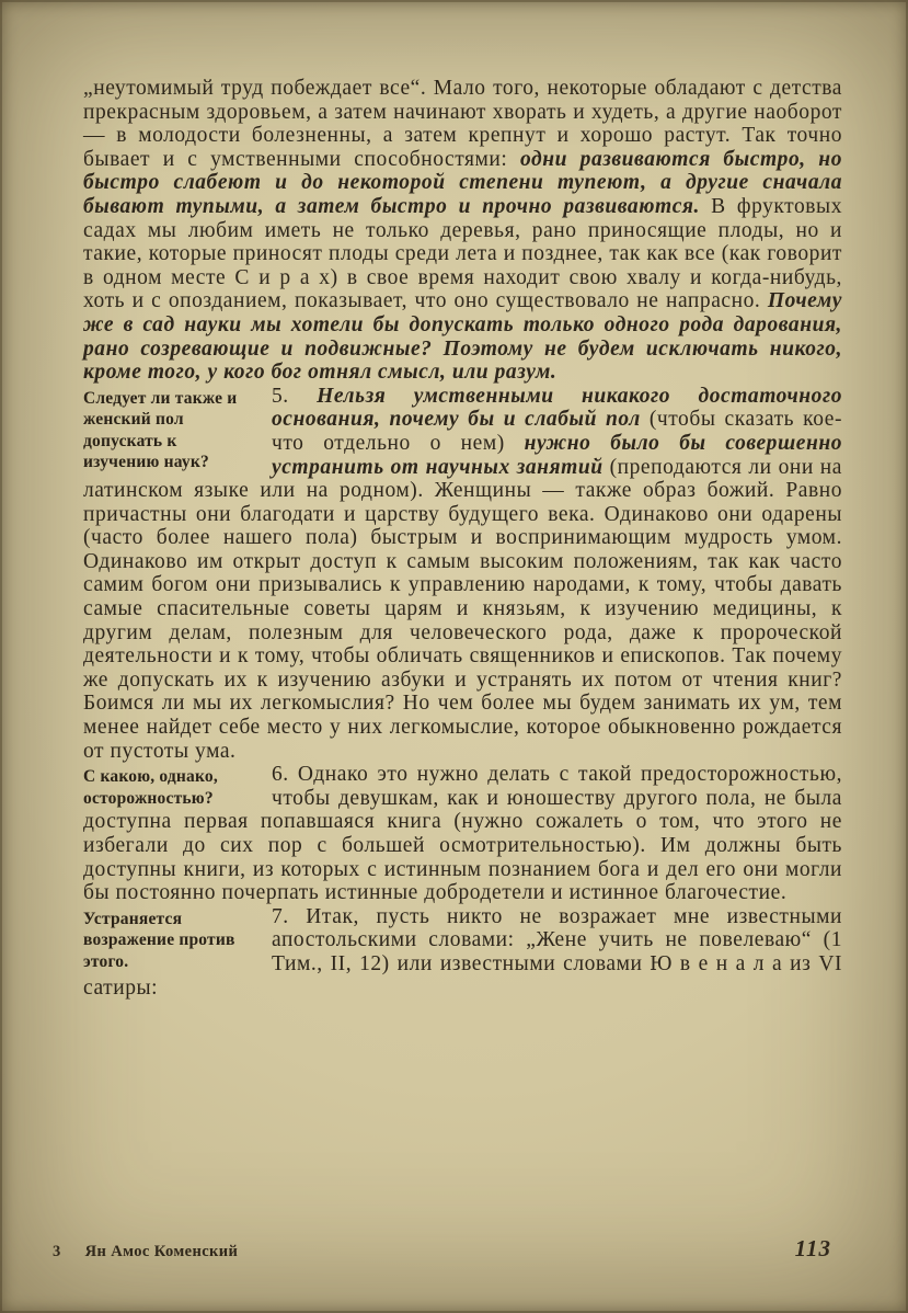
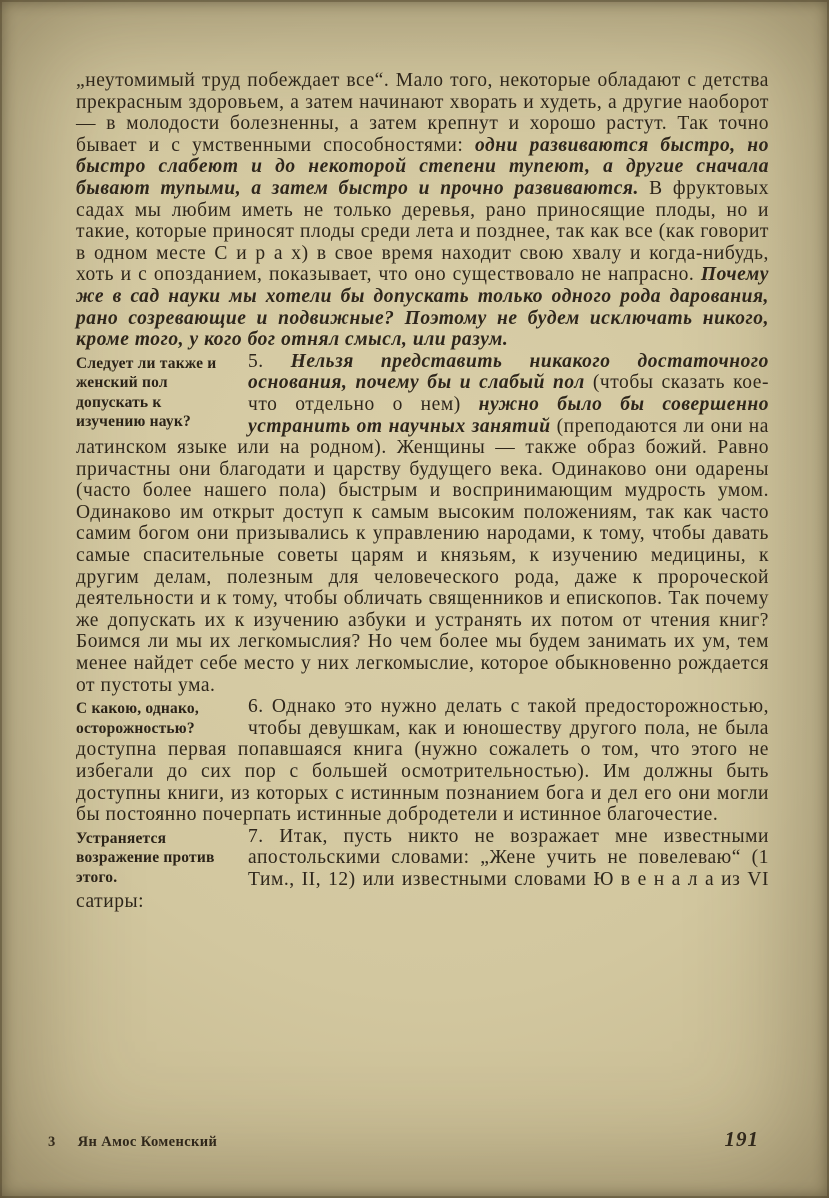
  „неутомимый труд побеждает все“. Мало того, некоторые обладают с детства прекрасным здоровьем, а затем начинают хворать и худеть, а другие наоборот — в молодости болезненны, а затем крепнут и хорошо растут. Так точно бывает и с умственными способностями: одни развиваются быстро, но быстро слабеют и до некоторой степени тупеют, а другие сначала бывают тупыми, а затем быстро и прочно развиваются. В фруктовых садах мы любим иметь не только деревья, рано приносящие плоды, но и такие, которые приносят плоды среди лета и позднее, так как все (как говорит в одном месте С и р а х) в свое время находит свою хвалу и когда-нибудь, хоть и с опозданием, показывает, что оно существовало не напрасно. Почему же в сад науки мы хотели бы допускать только одного рода дарования, рано созревающие и подвижные? Поэтому не будем исключать никого, кроме того, у кого бог отнял смысл, или разум.
  Следует ли также и женский пол допускать к изучению наук?
- 5. Нельзя умственными никакого достаточного основания, почему бы и слабый пол (чтобы сказать кое-что отдельно о нем) нужно было бы совершенно устранить от научных занятий (преподаются ли они на латинском языке или на родном). Женщины — также образ божий. Равно причастны они благодати и царству будущего века. Одинаково они одарены (часто более нашего пола) быстрым и воспринимающим мудрость умом. Одинаково им открыт доступ к самым высоким положениям, так как часто самим богом они призывались к управлению народами, к тому, чтобы давать самые спасительные советы царям и князьям, к изучению медицины, к другим делам, полезным для человеческого рода, даже к пророческой деятельности и к тому, чтобы обличать священников и епископов. Так почему же допускать их к изучению азбуки и устранять их потом от чтения книг? Боимся ли мы их легкомыслия? Но чем более мы будем занимать их ум, тем менее найдет себе место у них легкомыслие, которое обыкновенно рождается от пустоты ума.
+ 5. Нельзя представить никакого достаточного основания, почему бы и слабый пол (чтобы сказать кое-что отдельно о нем) нужно было бы совершенно устранить от научных занятий (преподаются ли они на латинском языке или на родном). Женщины — также образ божий. Равно причастны они благодати и царству будущего века. Одинаково они одарены (часто более нашего пола) быстрым и воспринимающим мудрость умом. Одинаково им открыт доступ к самым высоким положениям, так как часто самим богом они призывались к управлению народами, к тому, чтобы давать самые спасительные советы царям и князьям, к изучению медицины, к другим делам, полезным для человеческого рода, даже к пророческой деятельности и к тому, чтобы обличать священников и епископов. Так почему же допускать их к изучению азбуки и устранять их потом от чтения книг? Боимся ли мы их легкомыслия? Но чем более мы будем занимать их ум, тем менее найдет себе место у них легкомыслие, которое обыкновенно рождается от пустоты ума.
  С какою, однако, осторожностью?
  6. Однако это нужно делать с такой предосторожностью, чтобы девушкам, как и юношеству другого пола, не была доступна первая попавшаяся книга (нужно сожалеть о том, что этого не избегали до сих пор с большей осмотрительностью). Им должны быть доступны книги, из которых с истинным познанием бога и дел его они могли бы постоянно почерпать истинные добродетели и истинное благочестие.
  Устраняется возражение против этого.
  7. Итак, пусть никто не возражает мне известными апостольскими словами: „Жене учить не повелеваю“ (1 Тим., II, 12) или известными словами Ю в е н а л а из VI сатиры:
  3 Ян Амос Коменский
- 113
+ 191
